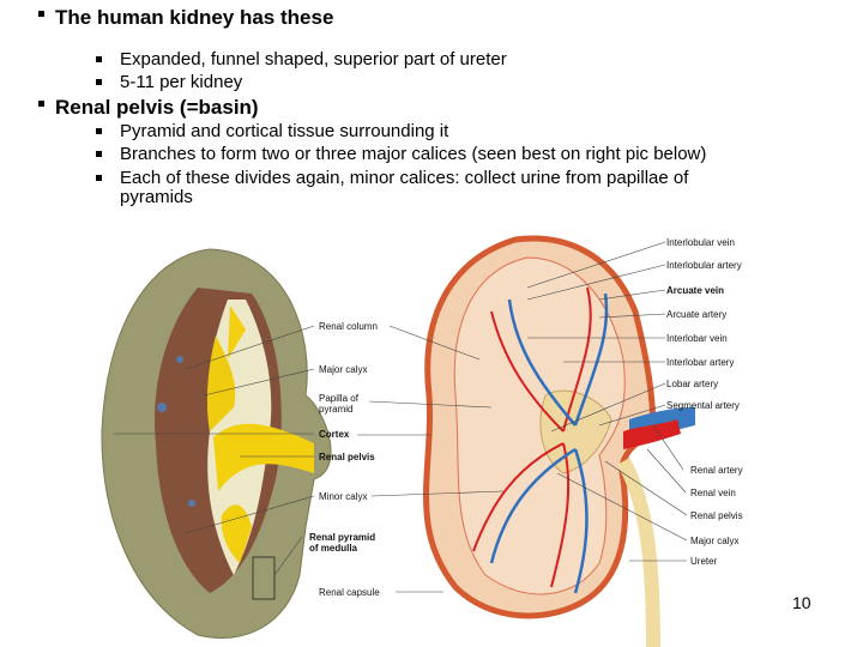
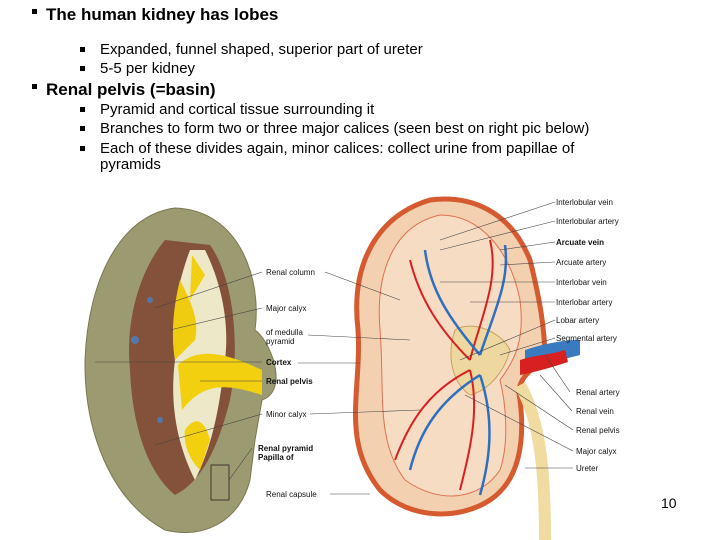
- The human kidney has these
+ The human kidney has lobes
  Expanded, funnel shaped, superior part of ureter
- 5-11 per kidney
+ 5-5 per kidney
  Renal pelvis (=basin)
  Pyramid and cortical tissue surrounding it
  Branches to form two or three major calices (seen best on right pic below)
  Each of these divides again, minor calices: collect urine from papillae of
  pyramids
  Renal column
  Major calyx
- Papilla of
+ of medulla
  pyramid
  Cortex
  Renal pelvis
  Minor calyx
  Renal pyramid
- of medulla
+ Papilla of
  Renal capsule
  Interlobular vein
  Interlobular artery
  Arcuate vein
  Arcuate artery
  Interlobar vein
  Interlobar artery
  Lobar artery
  Segmental artery
  Renal artery
  Renal vein
  Renal pelvis
  Major calyx
  Ureter
  10
